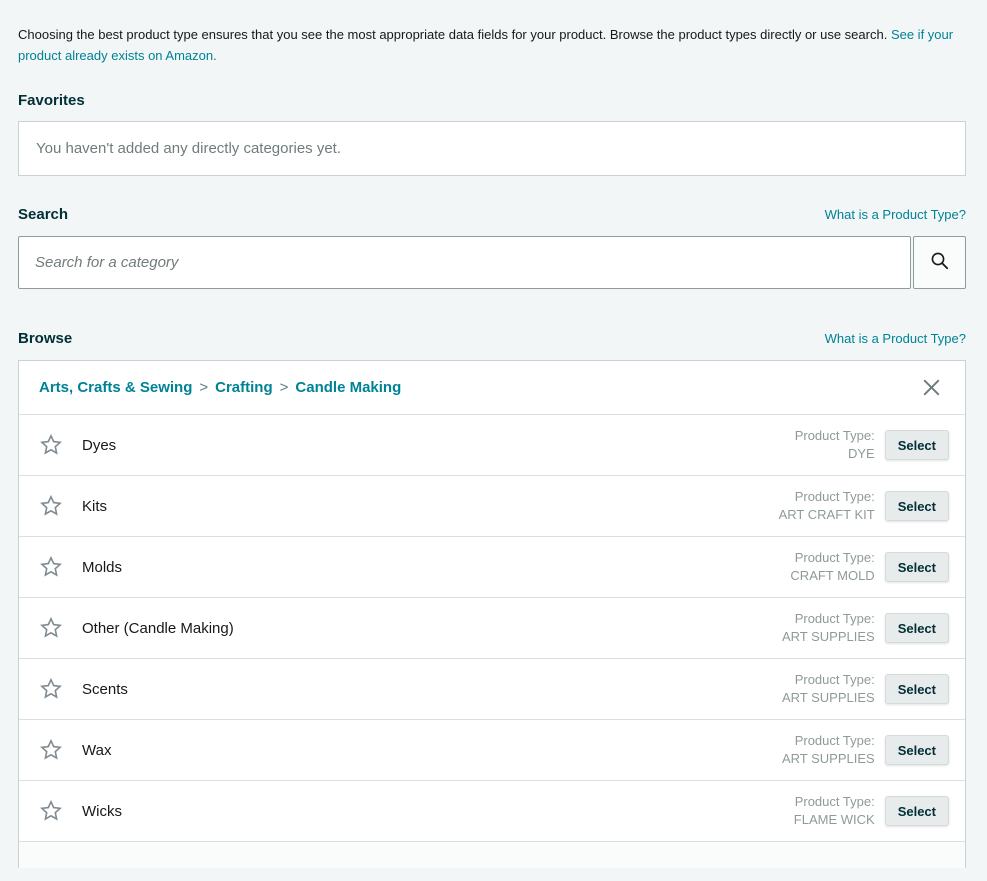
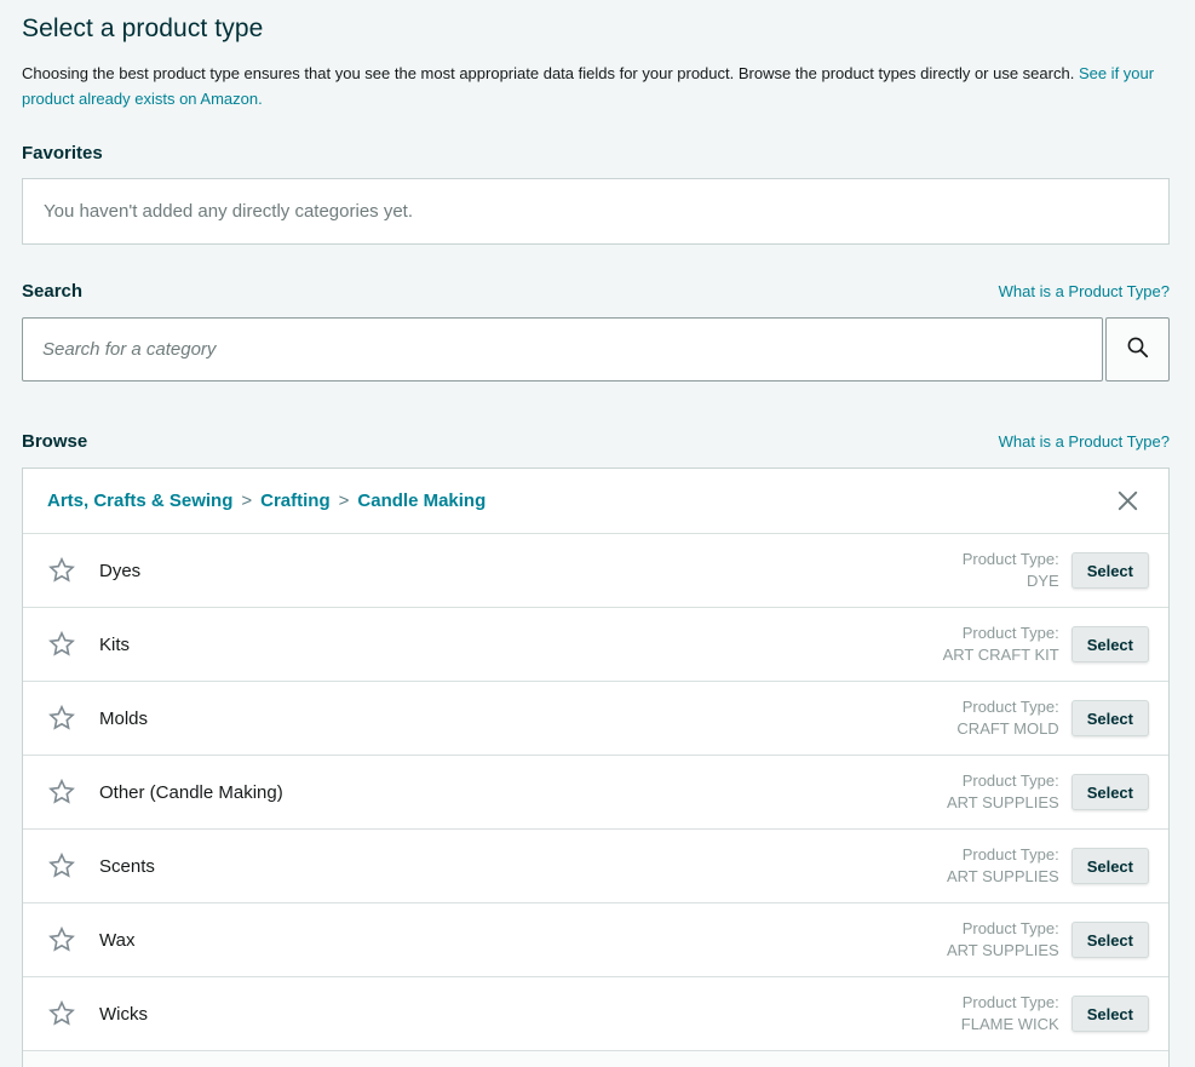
+ Select a product type
  Choosing the best product type ensures that you see the most appropriate data fields for your product. Browse the product types directly or use search. See if your product already exists on Amazon.
  Favorites
  You haven't added any directly categories yet.
  Search
  What is a Product Type?
  Search for a category
  Browse
  What is a Product Type?
  Arts, Crafts & Sewing > Crafting > Candle Making
  Dyes
  Product Type:
  DYE
  Select
  Kits
  Product Type:
  ART CRAFT KIT
  Select
  Molds
  Product Type:
  CRAFT MOLD
  Select
  Other (Candle Making)
  Product Type:
  ART SUPPLIES
  Select
  Scents
  Product Type:
  ART SUPPLIES
  Select
  Wax
  Product Type:
  ART SUPPLIES
  Select
  Wicks
  Product Type:
  FLAME WICK
  Select
